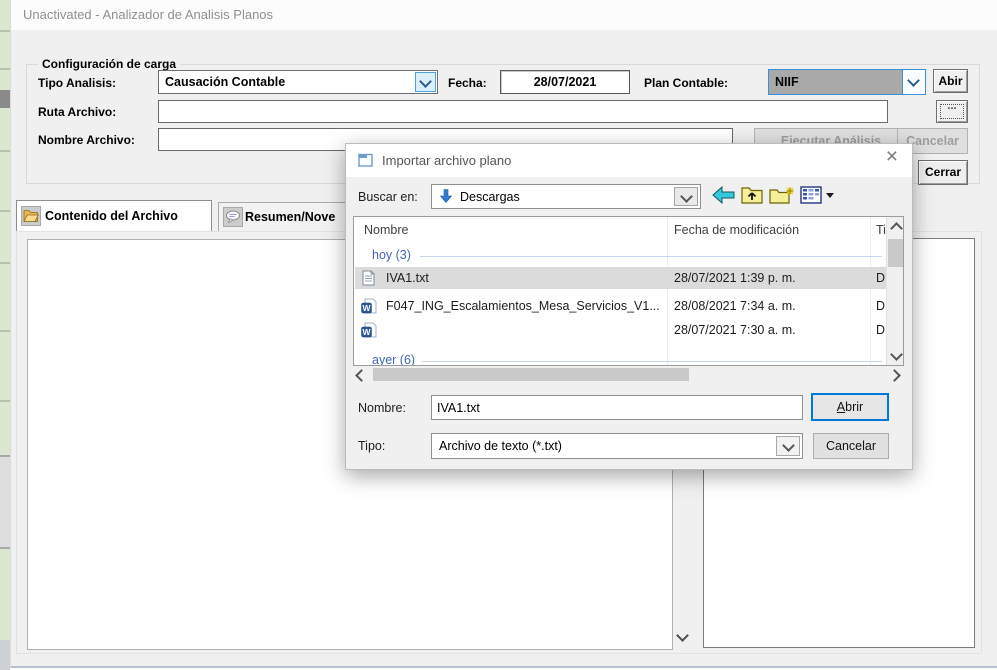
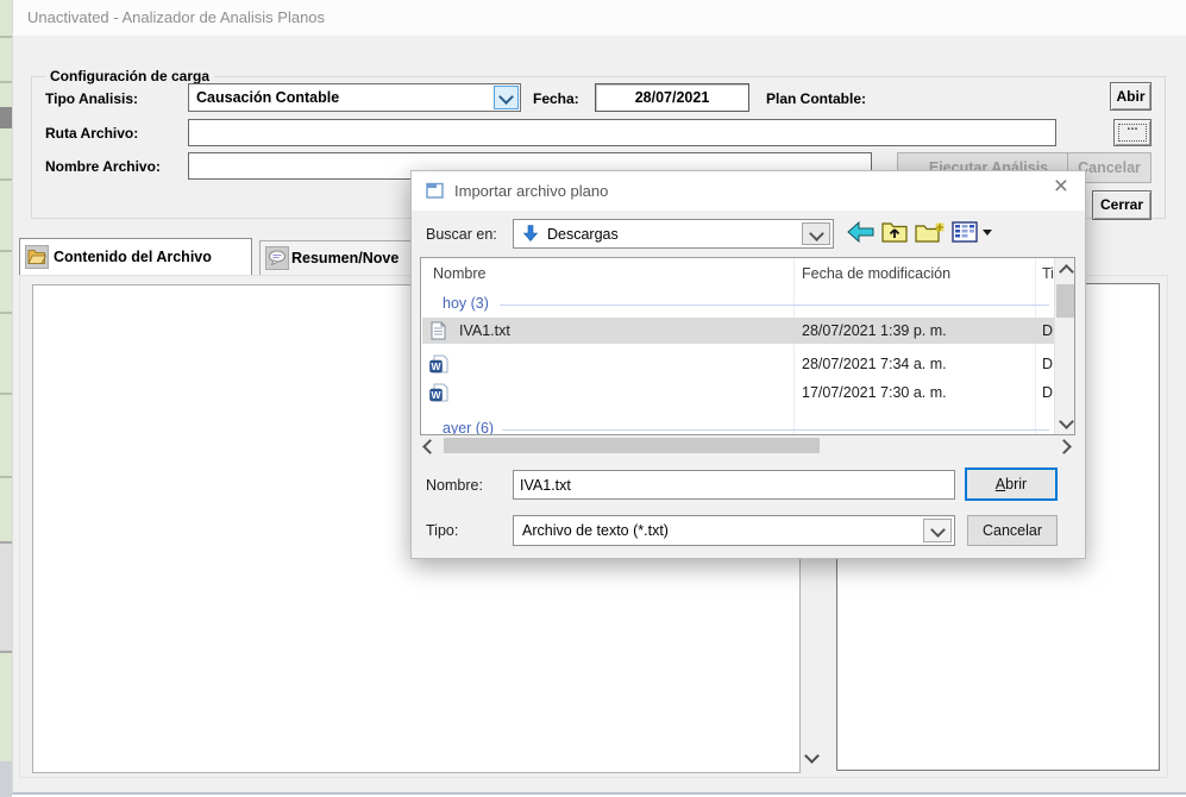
  Unactivated - Analizador de Analisis Planos
  Configuración de carga
  Tipo Analisis:
  Causación Contable
  Fecha:
  28/07/2021
  Plan Contable:
- NIIF
  Abir
  Ruta Archivo:
  ...
  Nombre Archivo:
  Ejecutar Análisis
  Cancelar
  Cerrar
  Contenido del Archivo
  Resumen/Nove
  Importar archivo plano
  ×
  Buscar en:
  Descargas
  Nombre
  Fecha de modificación
  Ti
  hoy (3)
  IVA1.txt
  28/07/2021 1:39 p. m.
  D
  W
- F047_ING_Escalamientos_Mesa_Servicios_V1...
- 28/08/2021 7:34 a. m.
+ 28/07/2021 7:34 a. m.
  D
  W
- 28/07/2021 7:30 a. m.
+ 17/07/2021 7:30 a. m.
  D
  ayer (6)
  Nombre:
  IVA1.txt
  Abrir
  Tipo:
  Archivo de texto (*.txt)
  Cancelar
